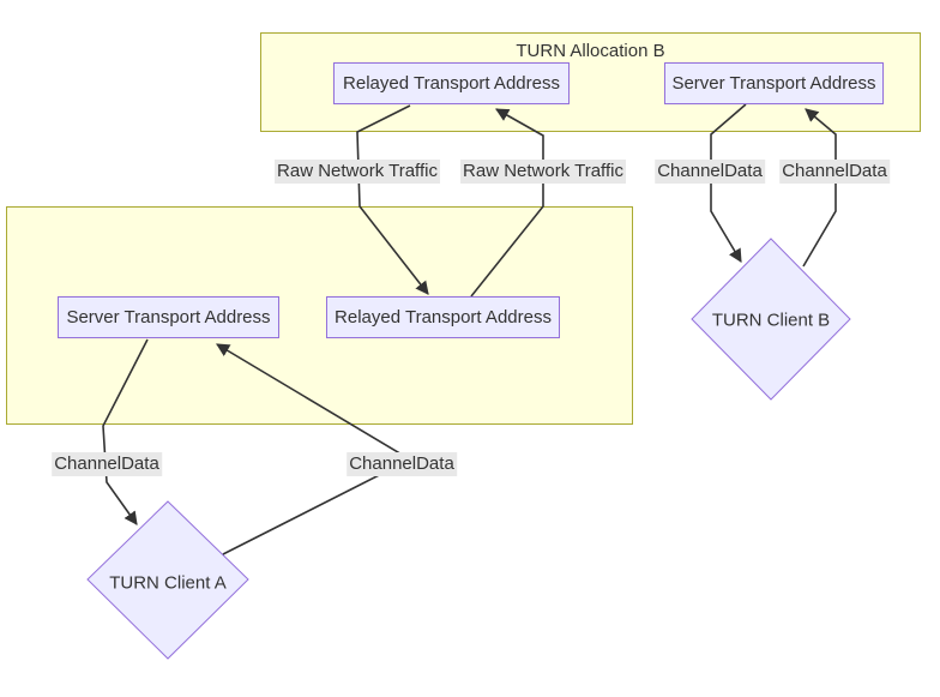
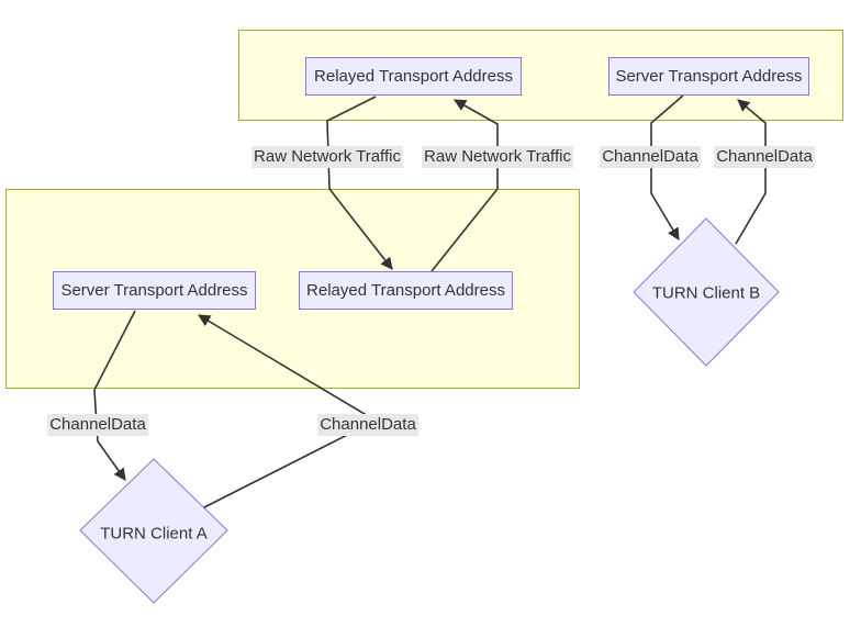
- TURN Allocation B
  Relayed Transport Address
  Server Transport Address
  Server Transport Address
  Relayed Transport Address
  TURN Client B
  TURN Client A
  Raw Network Traffic
  Raw Network Traffic
  ChannelData
  ChannelData
  ChannelData
  ChannelData
